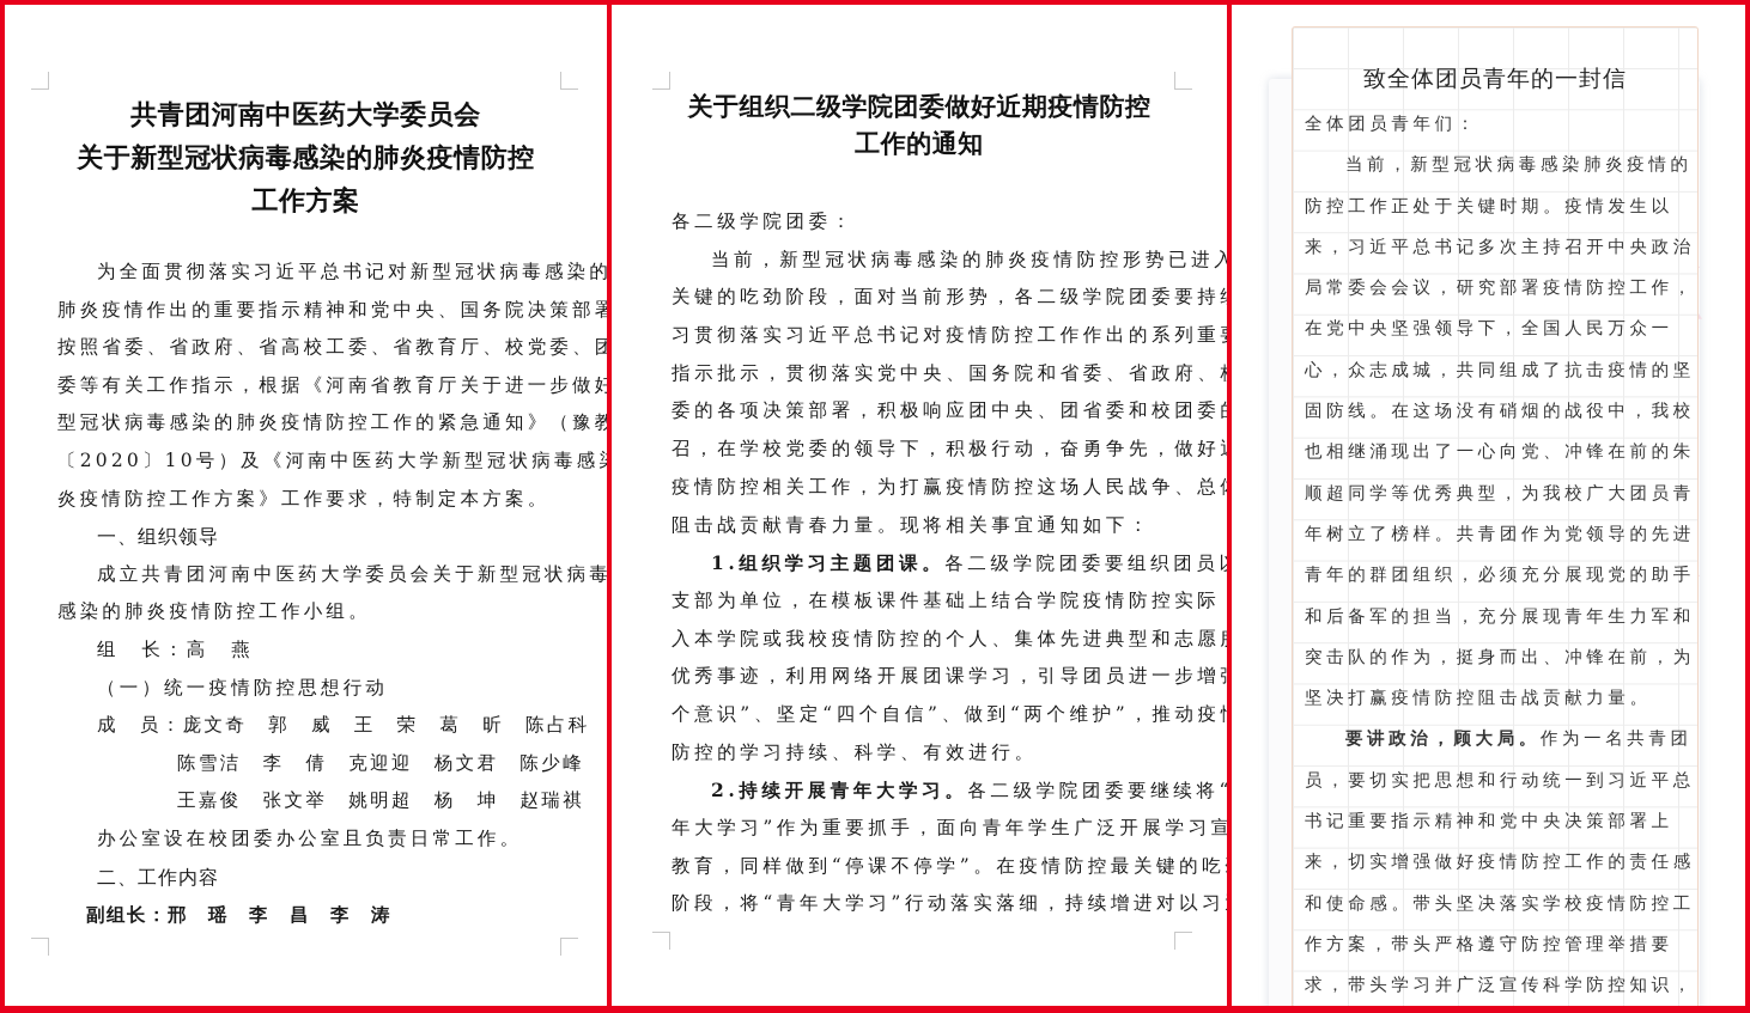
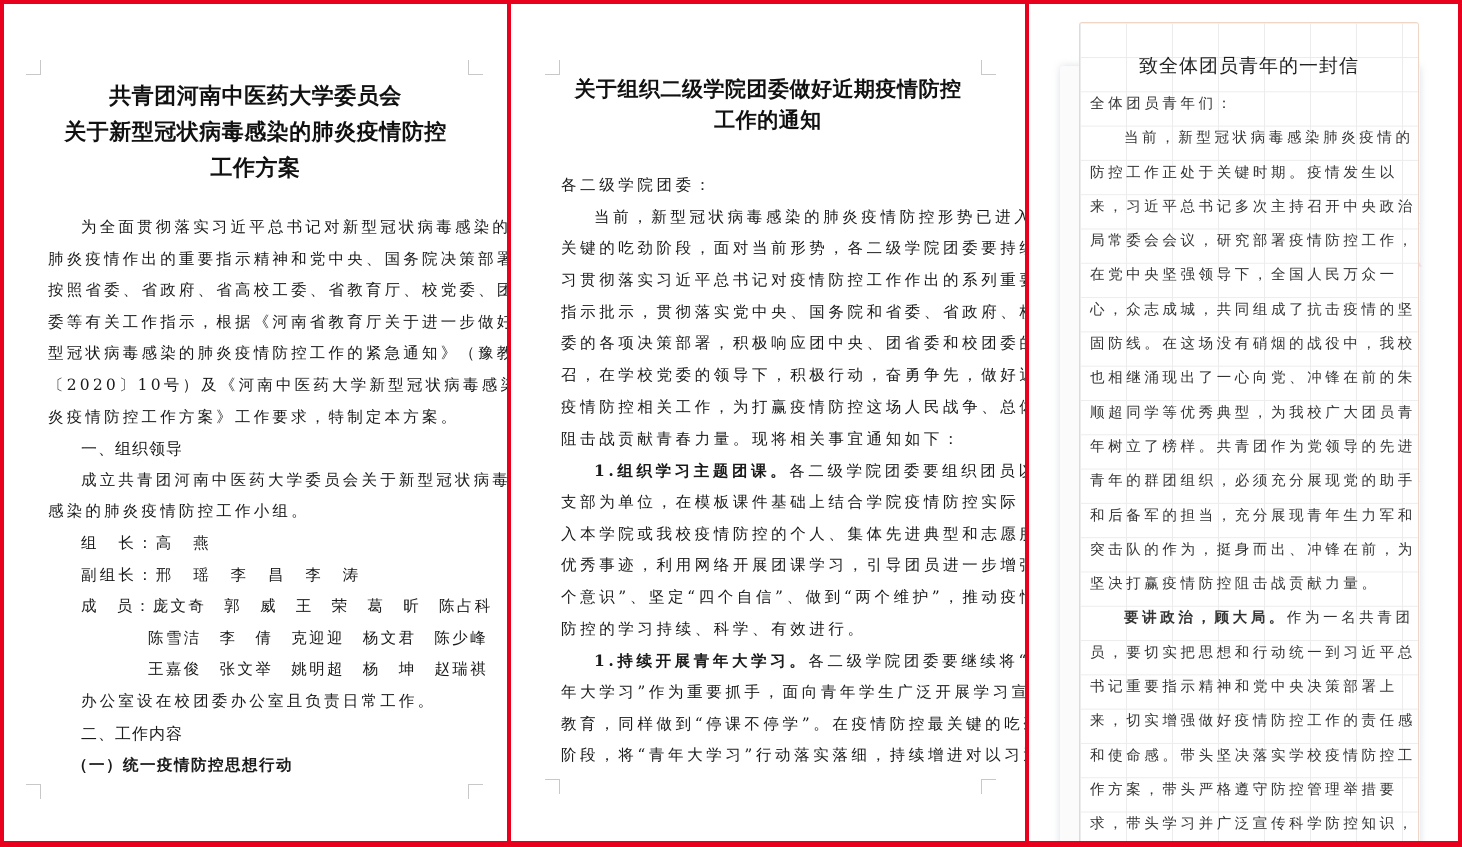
  共青团河南中医药大学委员会
  关于新型冠状病毒感染的肺炎疫情防控
  工作方案
  为全面贯彻落实习近平总书记对新型冠状病毒感染的
  肺炎疫情作出的重要指示精神和党中央、国务院决策部署
  按照省委、省政府、省高校工委、省教育厅、校党委、团
  委等有关工作指示，根据《河南省教育厅关于进一步做好
  型冠状病毒感染的肺炎疫情防控工作的紧急通知》（豫教
  〔2020〕10号）及《河南中医药大学新型冠状病毒感
  炎疫情防控工作方案》工作要求，特制定本方案。
  一、组织领导
  成立共青团河南中医药大学委员会关于新型冠状病毒
  感染的肺炎疫情防控工作小组。
  组 长：高 燕
- （一）统一疫情防控思想行动
+ 副组长：邢 瑶 李 昌 李 涛
  成 员：庞文奇 郭 威 王 荣 葛 昕 陈占科
  陈雪洁 李 倩 克迎迎 杨文君 陈少峰
  王嘉俊 张文举 姚明超 杨 坤 赵瑞祺
  办公室设在校团委办公室且负责日常工作。
  二、工作内容
- 副组长：邢 瑶 李 昌 李 涛
+ （一）统一疫情防控思想行动
  关于组织二级学院团委做好近期疫情防控
  工作的通知
  各二级学院团委：
  当前，新型冠状病毒感染的肺炎疫情防控形势已进入
  关键的吃劲阶段，面对当前形势，各二级学院团委要持
  习贯彻落实习近平总书记对疫情防控工作作出的系列重
  指示批示，贯彻落实党中央、国务院和省委、省政府、
  委的各项决策部署，积极响应团中央、团省委和校团委
  召，在学校党委的领导下，积极行动，奋勇争先，做好
  疫情防控相关工作，为打赢疫情防控这场人民战争、总
  阻击战贡献青春力量。现将相关事宜通知如下：
  1.组织学习主题团课。各二级学院团委要组织团员
  支部为单位，在模板课件基础上结合学院疫情防控实际
  入本学院或我校疫情防控的个人、集体先进典型和志愿
  优秀事迹，利用网络开展团课学习，引导团员进一步增
  个意识”、坚定“四个自信”、做到“两个维护”，推动疫
  防控的学习持续、科学、有效进行。
- 2.持续开展青年大学习。各二级学院团委要继续将“
+ 1.持续开展青年大学习。各二级学院团委要继续将“
  年大学习”作为重要抓手，面向青年学生广泛开展学习宣
  教育，同样做到“停课不停学”。在疫情防控最关键的吃
  阶段，将“青年大学习”行动落实落细，持续增进对以习
  致全体团员青年的一封信
  全体团员青年们：
  当前，新型冠状病毒感染肺炎疫情的
  防控工作正处于关键时期。疫情发生以
  来，习近平总书记多次主持召开中央政治
  局常委会会议，研究部署疫情防控工作，
  在党中央坚强领导下，全国人民万众一
  心，众志成城，共同组成了抗击疫情的坚
  固防线。在这场没有硝烟的战役中，我校
  也相继涌现出了一心向党、冲锋在前的朱
  顺超同学等优秀典型，为我校广大团员青
  年树立了榜样。共青团作为党领导的先进
  青年的群团组织，必须充分展现党的助手
  和后备军的担当，充分展现青年生力军和
  突击队的作为，挺身而出、冲锋在前，为
  坚决打赢疫情防控阻击战贡献力量。
  要讲政治，顾大局。作为一名共青团
  员，要切实把思想和行动统一到习近平总
  书记重要指示精神和党中央决策部署上
  来，切实增强做好疫情防控工作的责任感
  和使命感。带头坚决落实学校疫情防控工
  作方案，带头严格遵守防控管理举措要
  求，带头学习并广泛宣传科学防控知识，
